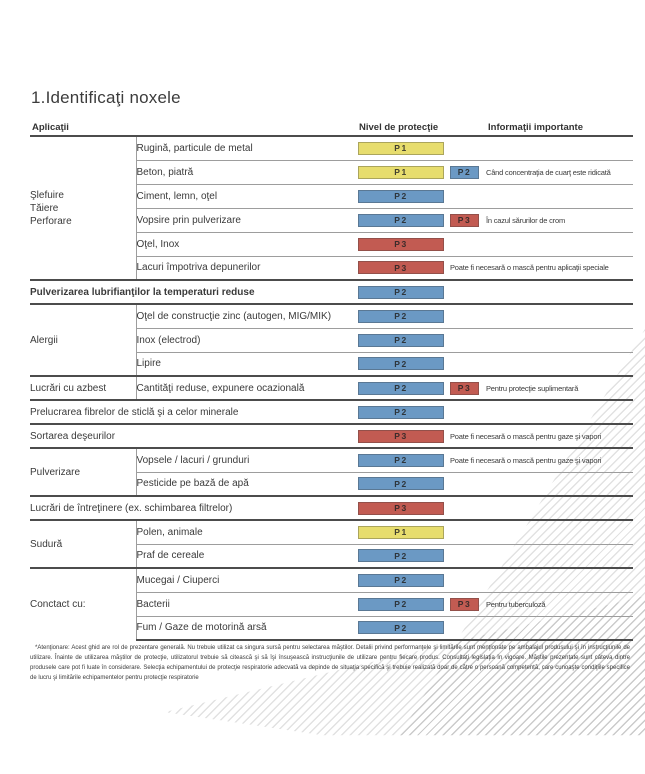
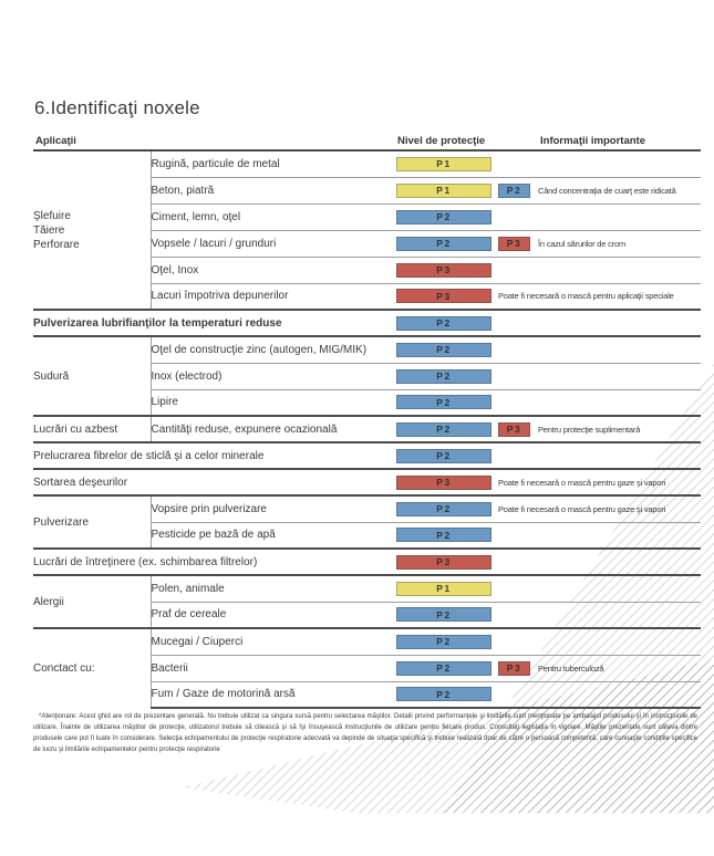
- 1.Identificaţi noxele
+ 6.Identificaţi noxele
  Aplicaţii
  Nivel de protecţie
  Informaţii importante
  Şlefuire Tăiere Perforare	Rugină, particule de metal	P1
  Beton, piatră	P1	P2 Când concentraţia de cuarţ este ridicată
  Ciment, lemn, oţel	P2
- Vopsire prin pulverizare	P2	P3 În cazul sărurilor de crom
+ Vopsele / lacuri / grunduri	P2	P3 În cazul sărurilor de crom
  Oţel, Inox	P3
  Lacuri împotriva depunerilor	P3	Poate fi necesară o mască pentru aplicaţii speciale
  Pulverizarea lubrifianţilor la temperaturi reduse	P2
- Alergii	Oţel de construcţie zinc (autogen, MIG/MIK)	P2
+ Sudură	Oţel de construcţie zinc (autogen, MIG/MIK)	P2
  Inox (electrod)	P2
  Lipire	P2
  Lucrări cu azbest	Cantităţi reduse, expunere ocazională	P2	P3 Pentru protecţie suplimentară
  Prelucrarea fibrelor de sticlă şi a celor minerale	P2
  Sortarea deşeurilor	P3	Poate fi necesară o mască pentru gaze şi vapori
- Pulverizare	Vopsele / lacuri / grunduri	P2	Poate fi necesară o mască pentru gaze şi vapori
+ Pulverizare	Vopsire prin pulverizare	P2	Poate fi necesară o mască pentru gaze şi vapori
  Pesticide pe bază de apă	P2
  Lucrări de întreţinere (ex. schimbarea filtrelor)	P3
- Sudură	Polen, animale	P1
+ Alergii	Polen, animale	P1
  Praf de cereale	P2
  Conctact cu:	Mucegai / Ciuperci	P2
  Bacterii	P2	P3 Pentru tuberculoză
  Fum / Gaze de motorină arsă	P2
